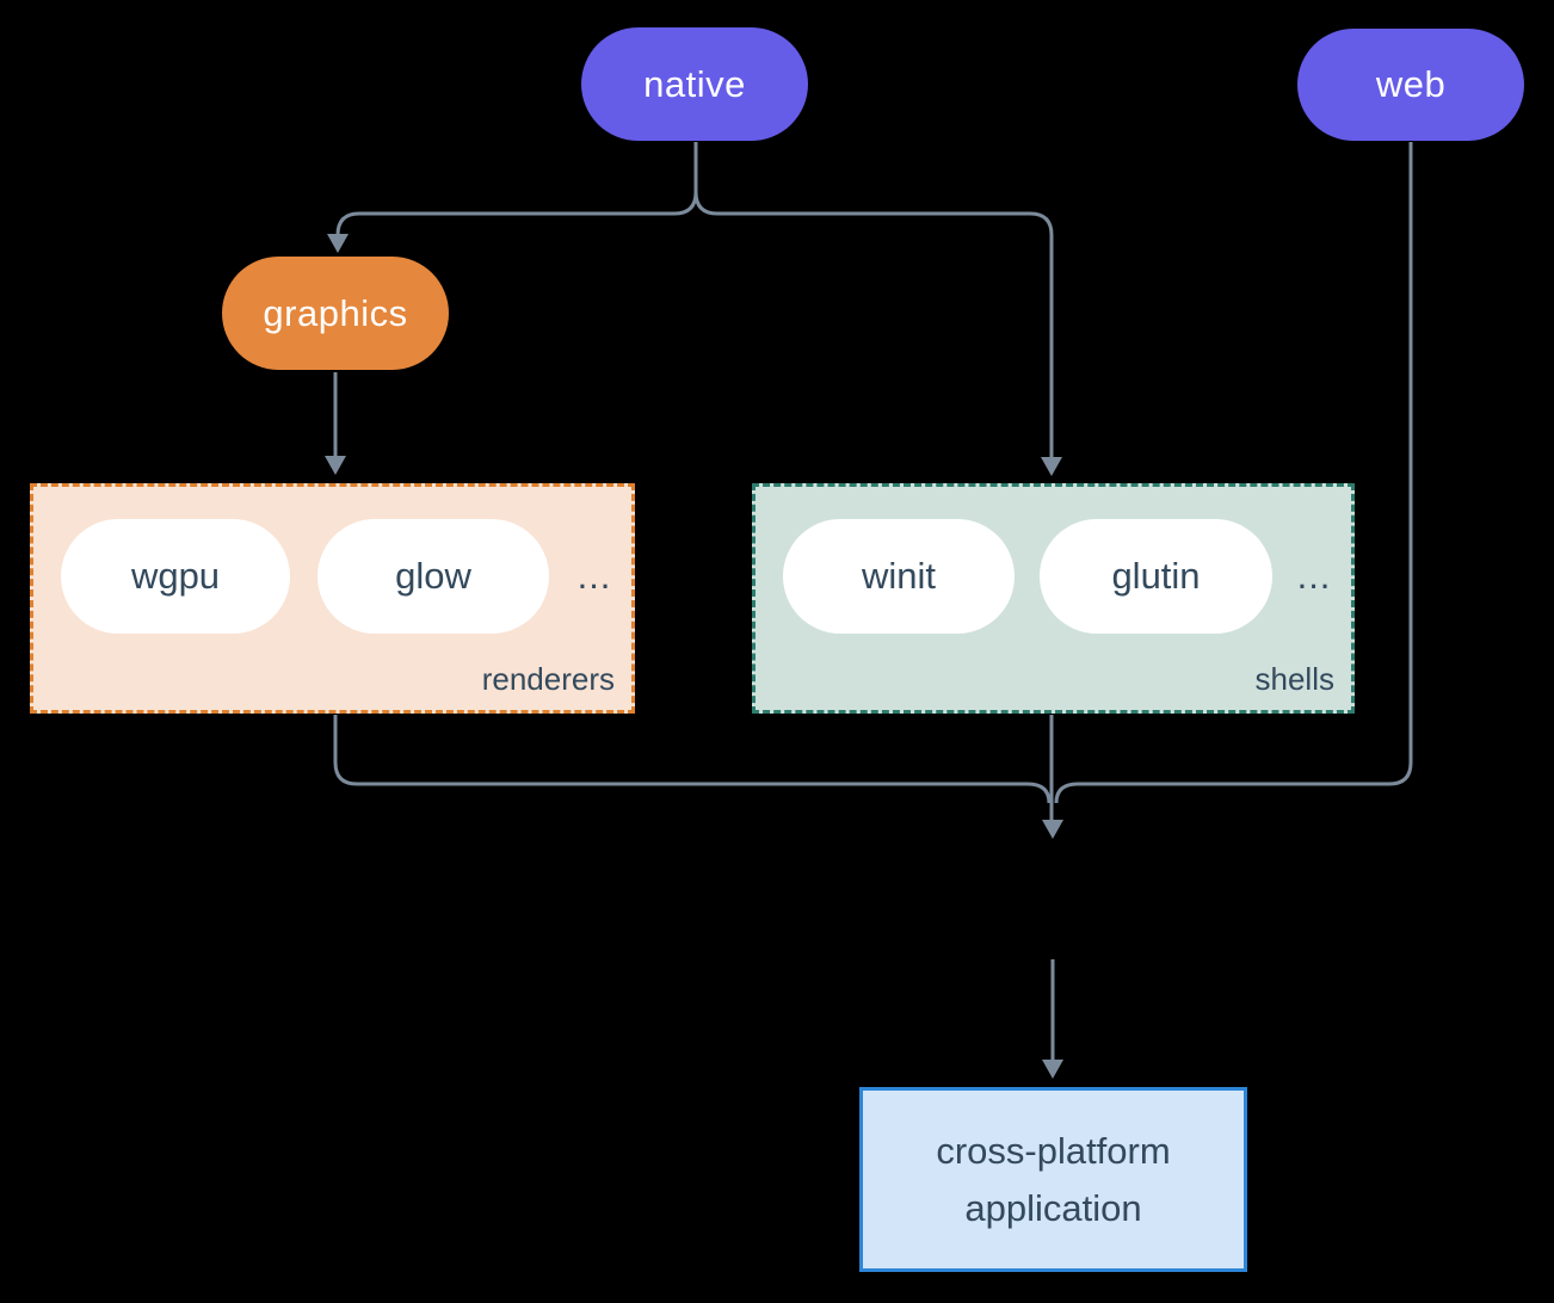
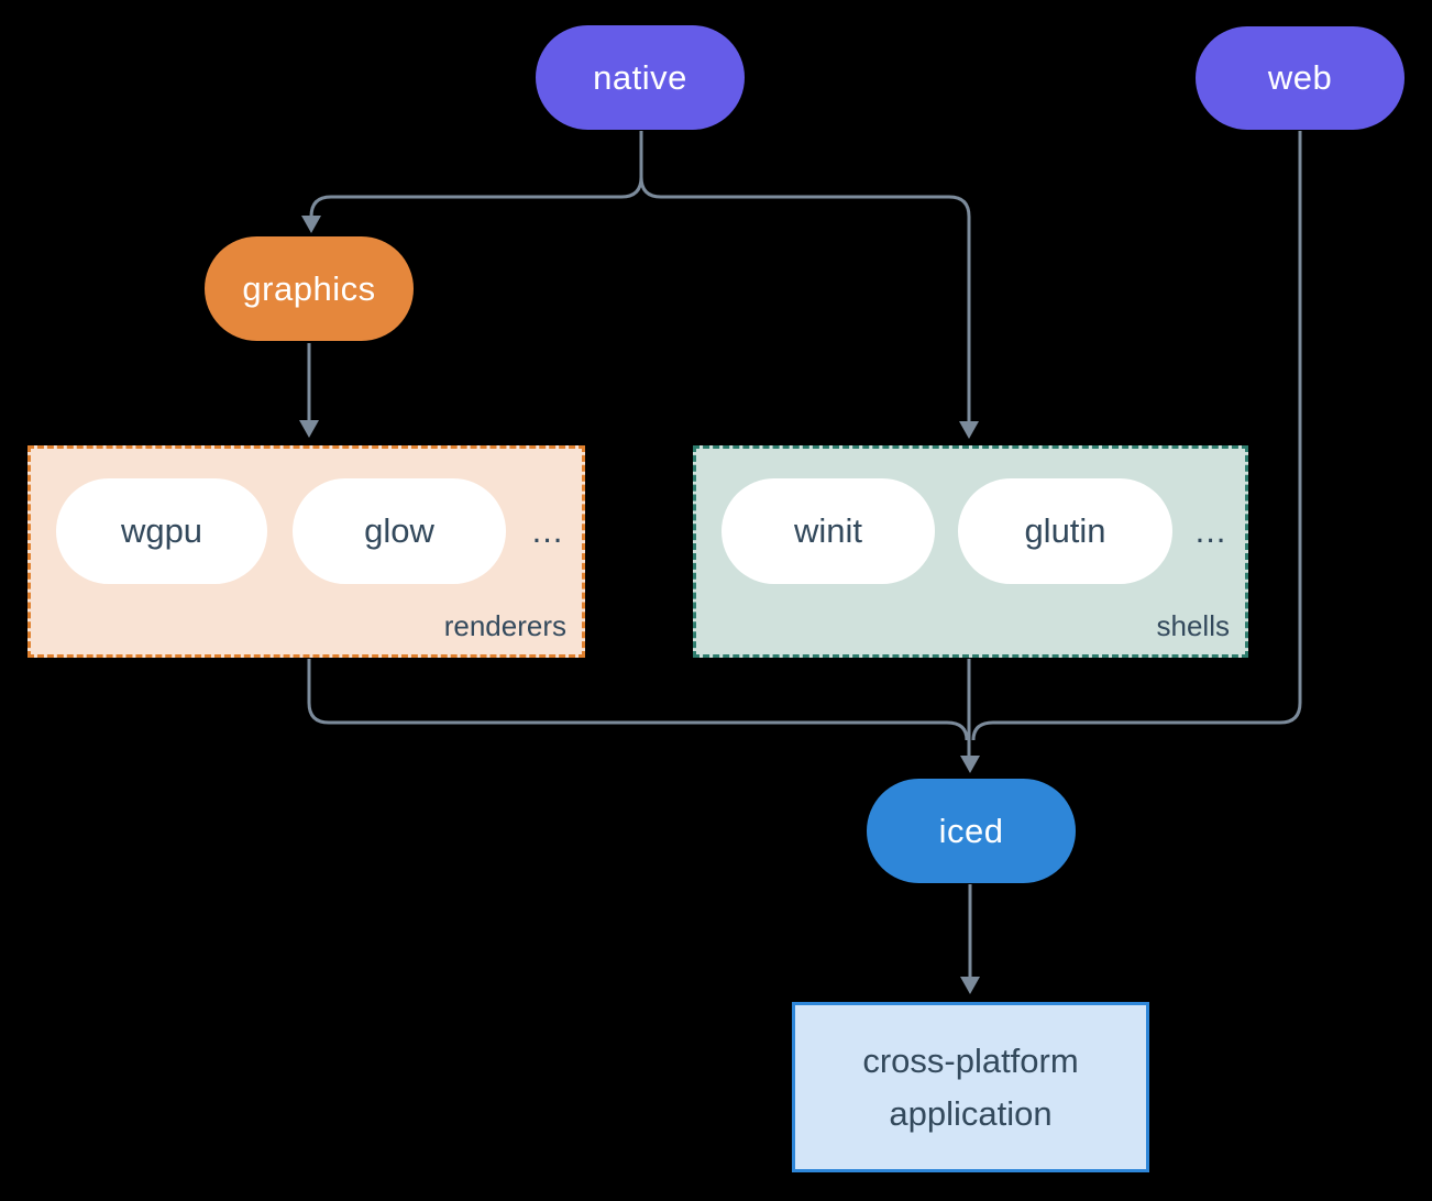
  native
  web
  graphics
  wgpu
  glow
  ...
  renderers
  winit
  glutin
  ...
  shells
+ iced
  cross-platform
  application
